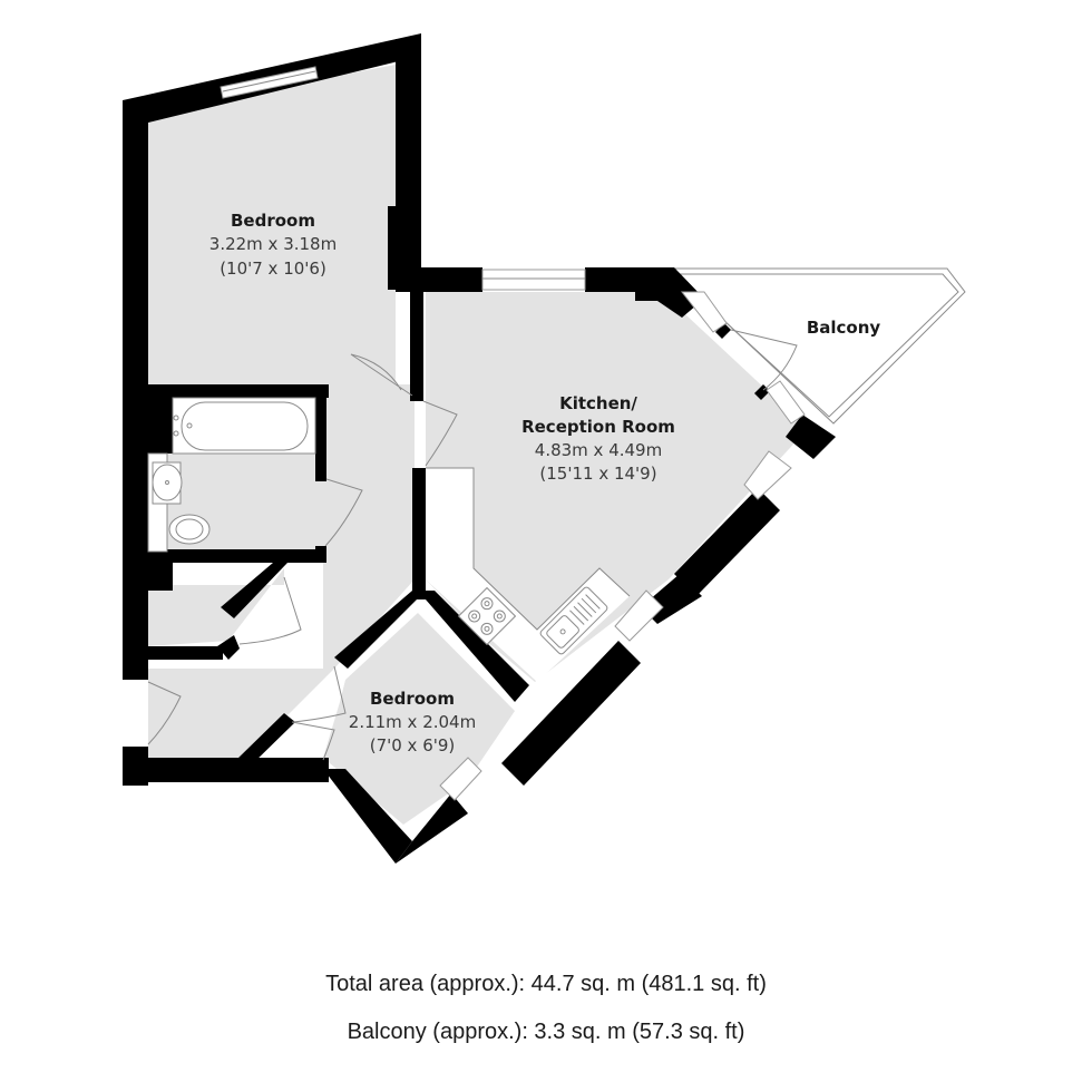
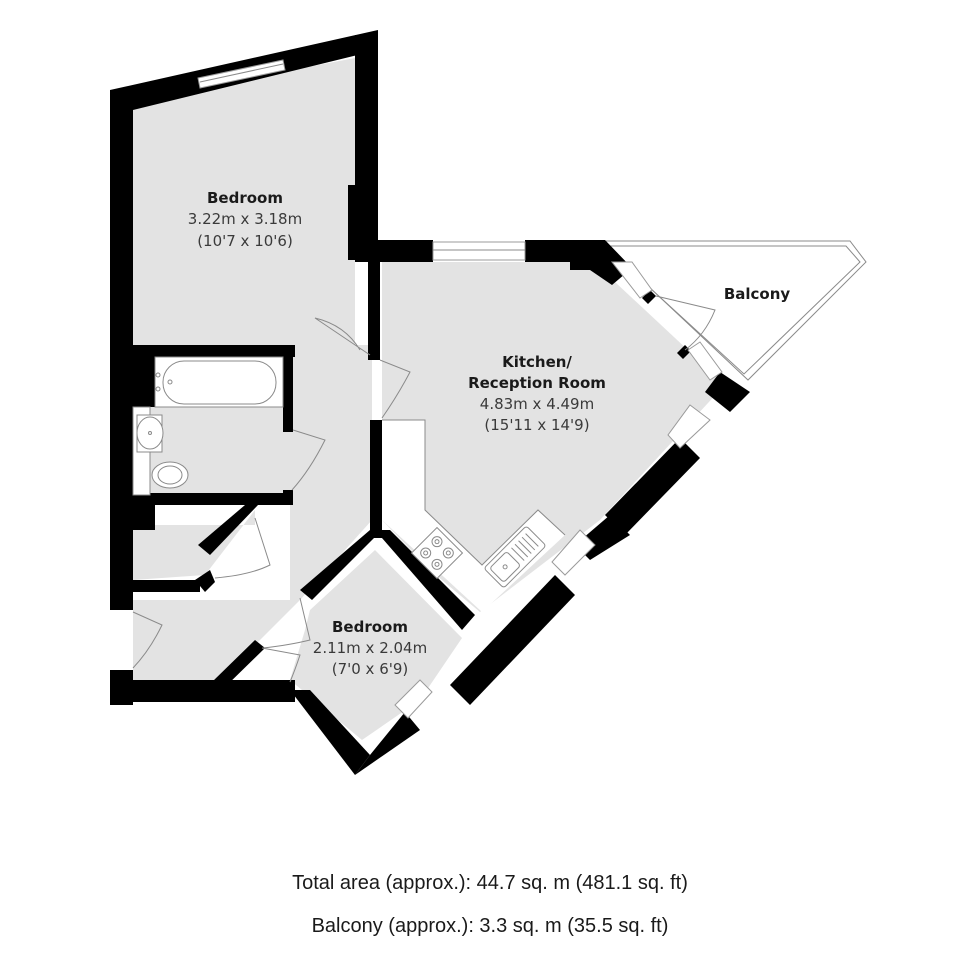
  Bedroom
  3.22m x 3.18m
  (10'7 x 10'6)
  Kitchen/
  Reception Room
  4.83m x 4.49m
  (15'11 x 14'9)
  Balcony
  Bedroom
  2.11m x 2.04m
  (7'0 x 6'9)
  Total area (approx.): 44.7 sq. m (481.1 sq. ft)
- Balcony (approx.): 3.3 sq. m (57.3 sq. ft)
+ Balcony (approx.): 3.3 sq. m (35.5 sq. ft)
